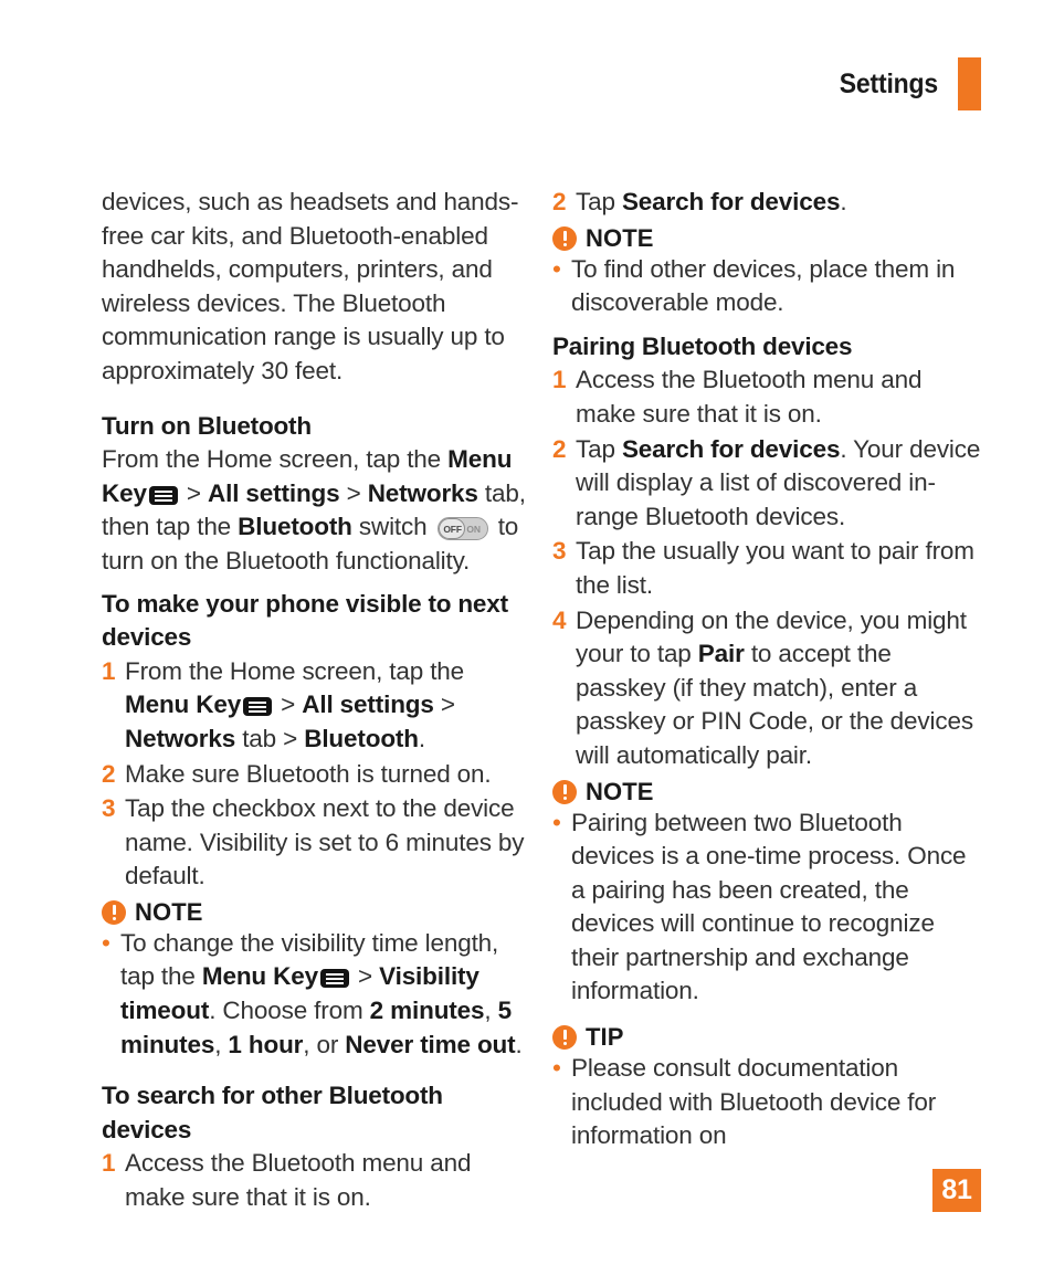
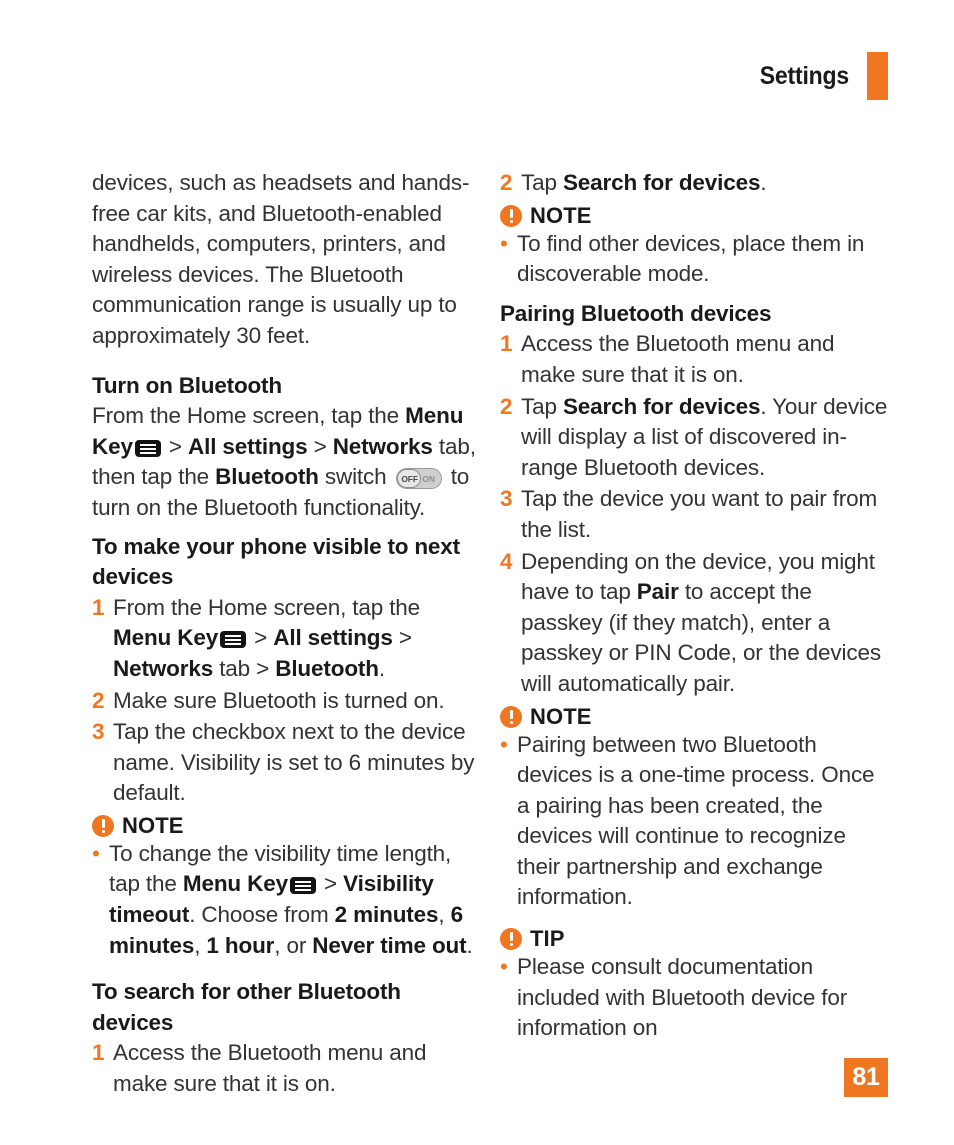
  Settings
  devices, such as headsets and hands-free car kits, and Bluetooth-enabled handhelds, computers, printers, and wireless devices. The Bluetooth communication range is usually up to approximately 30 feet.
  Turn on Bluetooth
  From the Home screen, tap the Menu Key > All settings > Networks tab, then tap the Bluetooth switch
  OFF
  ON
  to turn on the Bluetooth functionality.
  To make your phone visible to next devices
  1
  From the Home screen, tap the Menu Key > All settings > Networks tab > Bluetooth.
  2
  Make sure Bluetooth is turned on.
  3
  Tap the checkbox next to the device name. Visibility is set to 6 minutes by default.
  NOTE
  •
- To change the visibility time length, tap the Menu Key > Visibility timeout. Choose from 2 minutes, 5 minutes, 1 hour, or Never time out.
+ To change the visibility time length, tap the Menu Key > Visibility timeout. Choose from 2 minutes, 6 minutes, 1 hour, or Never time out.
  To search for other Bluetooth devices
  1
  Access the Bluetooth menu and make sure that it is on.
  2
  Tap Search for devices.
  NOTE
  •
  To find other devices, place them in discoverable mode.
  Pairing Bluetooth devices
  1
  Access the Bluetooth menu and make sure that it is on.
  2
  Tap Search for devices. Your device will display a list of discovered in-range Bluetooth devices.
  3
- Tap the usually you want to pair from the list.
+ Tap the device you want to pair from the list.
  4
- Depending on the device, you might your to tap Pair to accept the passkey (if they match), enter a passkey or PIN Code, or the devices will automatically pair.
+ Depending on the device, you might have to tap Pair to accept the passkey (if they match), enter a passkey or PIN Code, or the devices will automatically pair.
  NOTE
  •
  Pairing between two Bluetooth devices is a one-time process. Once a pairing has been created, the devices will continue to recognize their partnership and exchange information.
  TIP
  •
  Please consult documentation included with Bluetooth device for information on
  81
